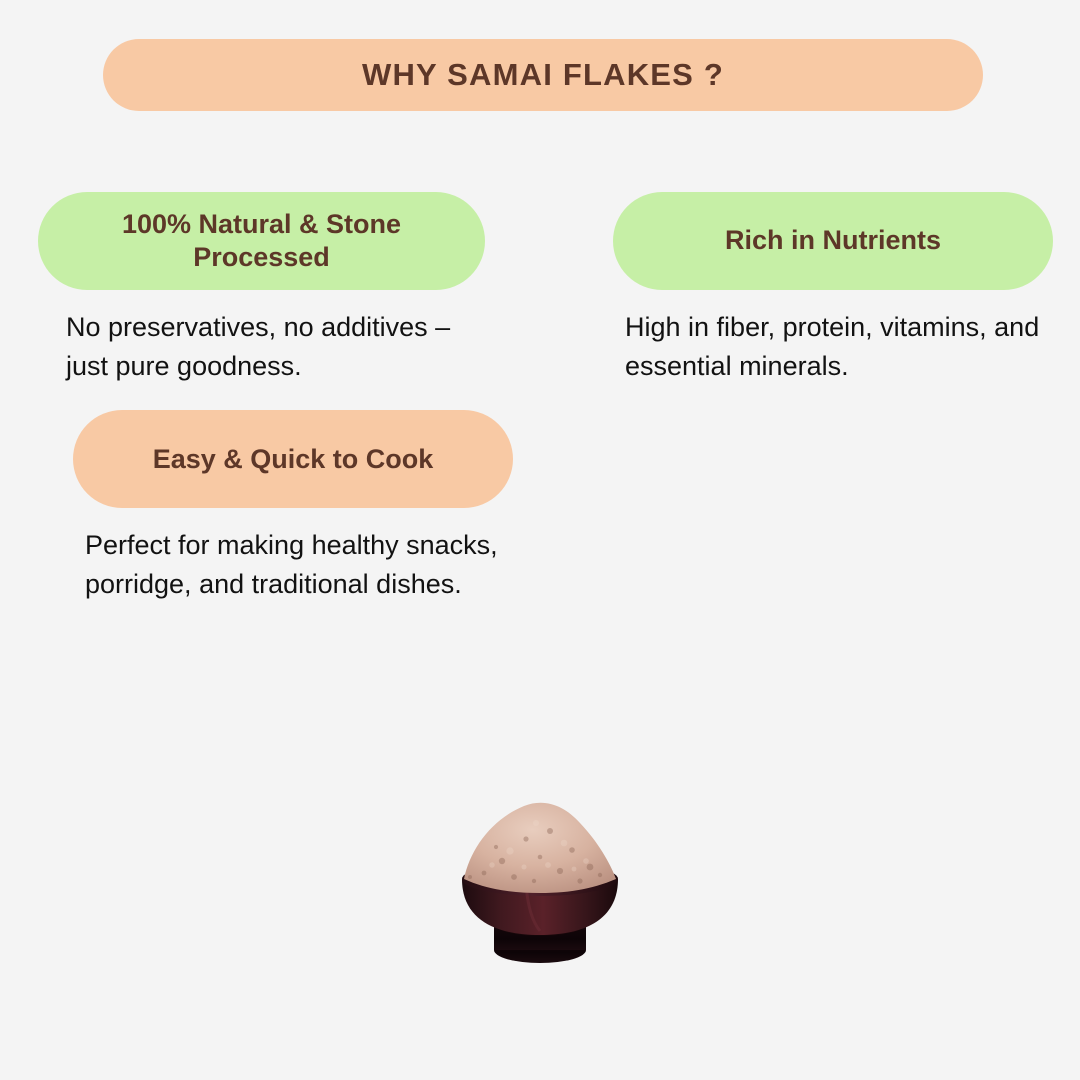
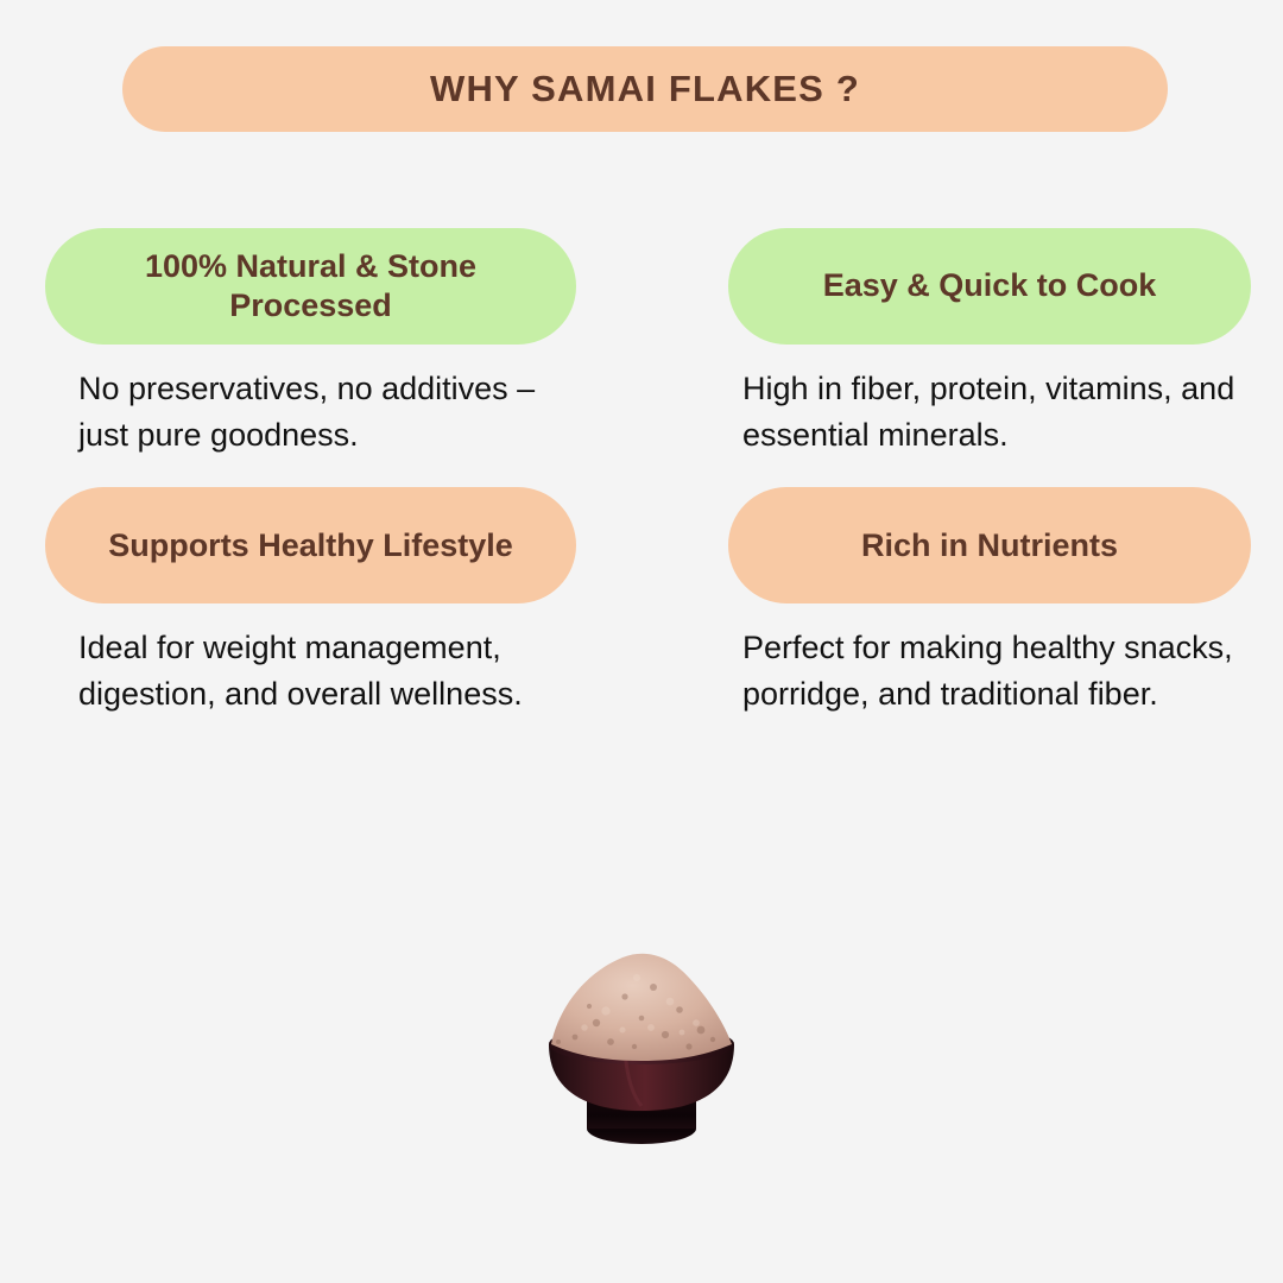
  WHY SAMAI FLAKES ?
  100% Natural & Stone Processed
  No preservatives, no additives – just pure goodness.
- Rich in Nutrients
+ Easy & Quick to Cook
  High in fiber, protein, vitamins, and essential minerals.
+ Supports Healthy Lifestyle
+ Ideal for weight management, digestion, and overall wellness.
- Easy & Quick to Cook
+ Rich in Nutrients
- Perfect for making healthy snacks, porridge, and traditional dishes.
+ Perfect for making healthy snacks, porridge, and traditional fiber.
